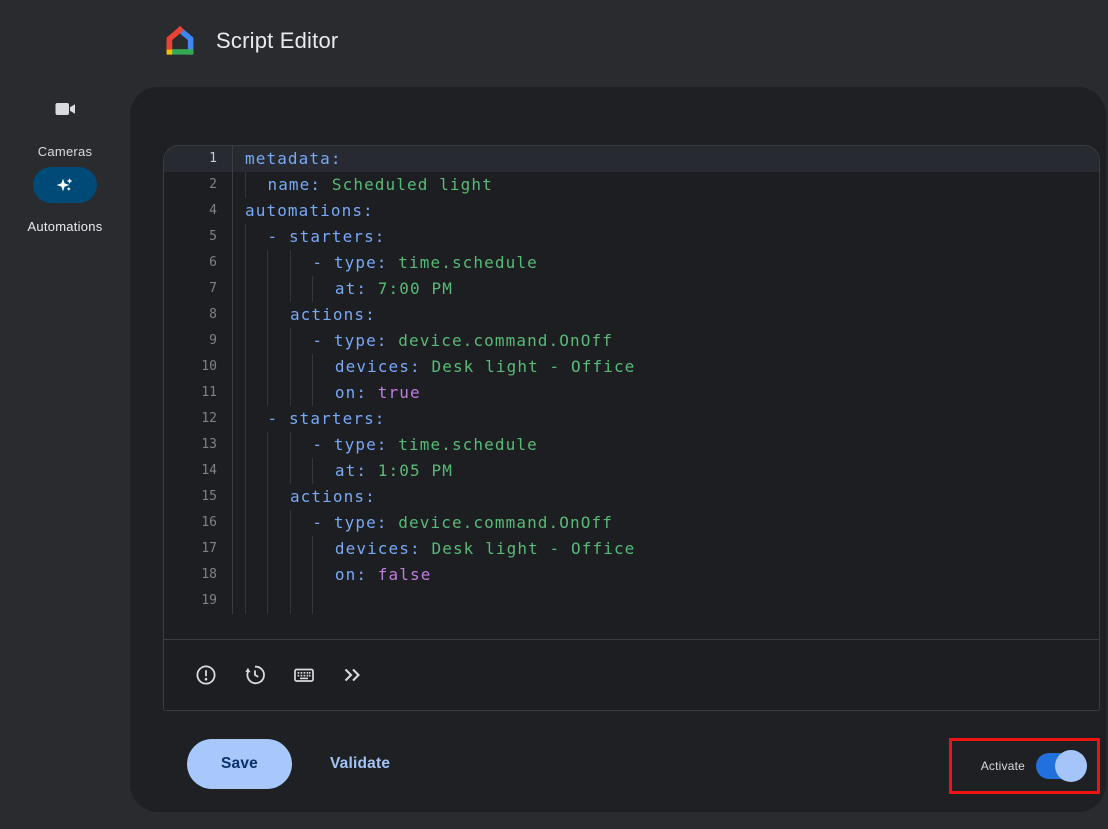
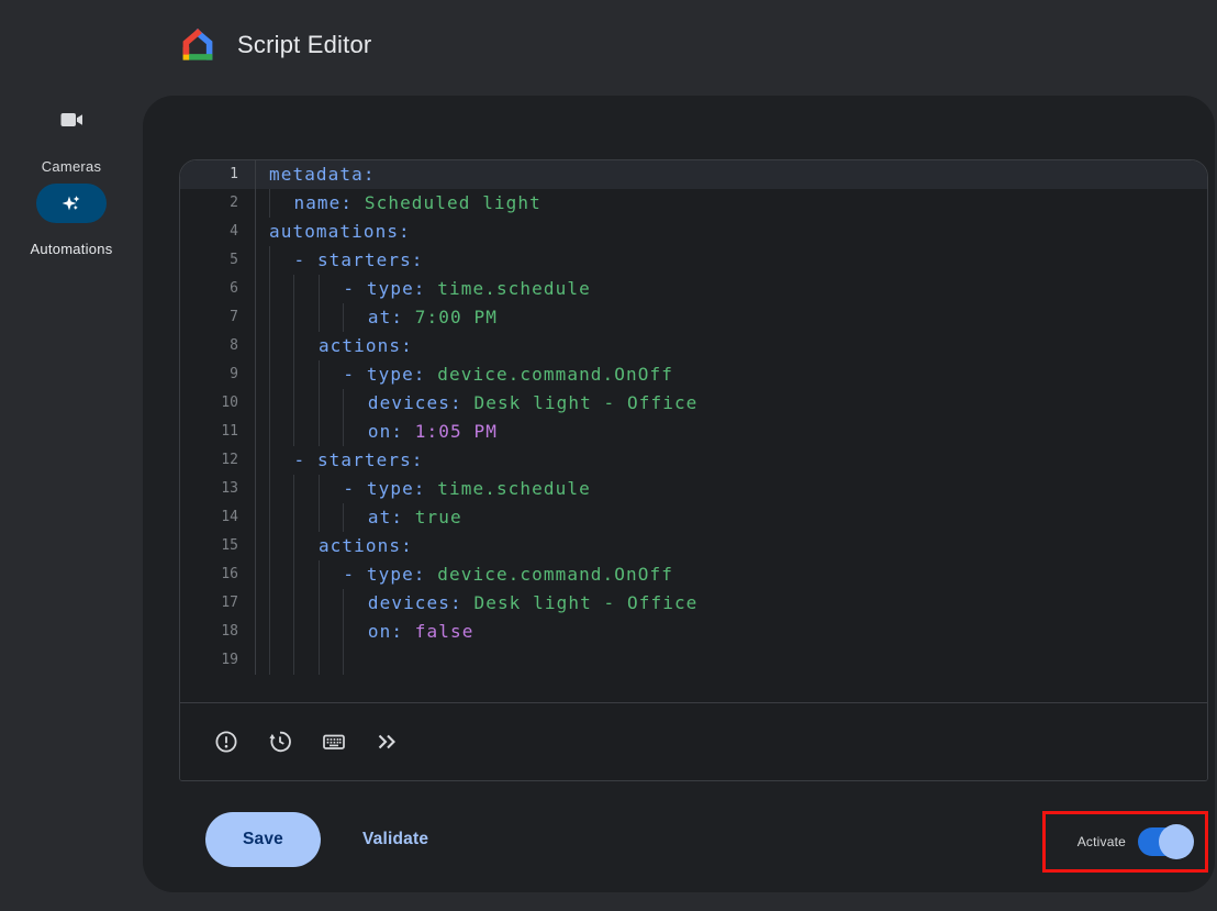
  Script Editor
  Cameras
  Automations
  1
  metadata:
  2
  name: Scheduled light
  4
  automations:
  5
  - starters:
  6
  - type: time.schedule
  7
  at: 7:00 PM
  8
  actions:
  9
  - type: device.command.OnOff
  10
  devices: Desk light - Office
  11
- on: true
+ on: 1:05 PM
  12
  - starters:
  13
  - type: time.schedule
  14
- at: 1:05 PM
+ at: true
  15
  actions:
  16
  - type: device.command.OnOff
  17
  devices: Desk light - Office
  18
  on: false
  19
  Save
  Validate
  Activate
